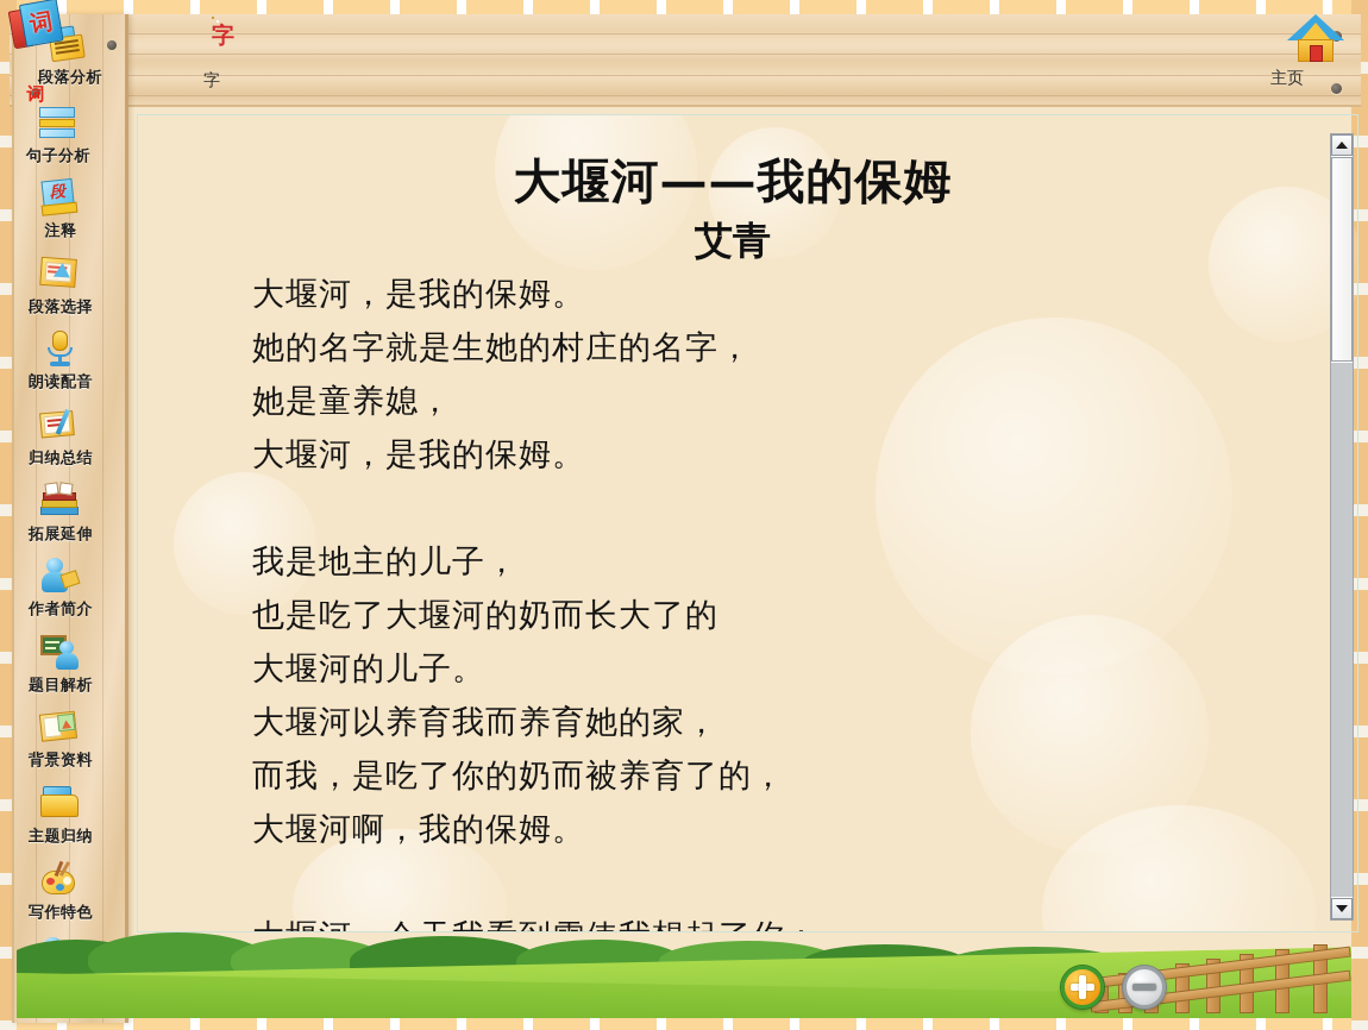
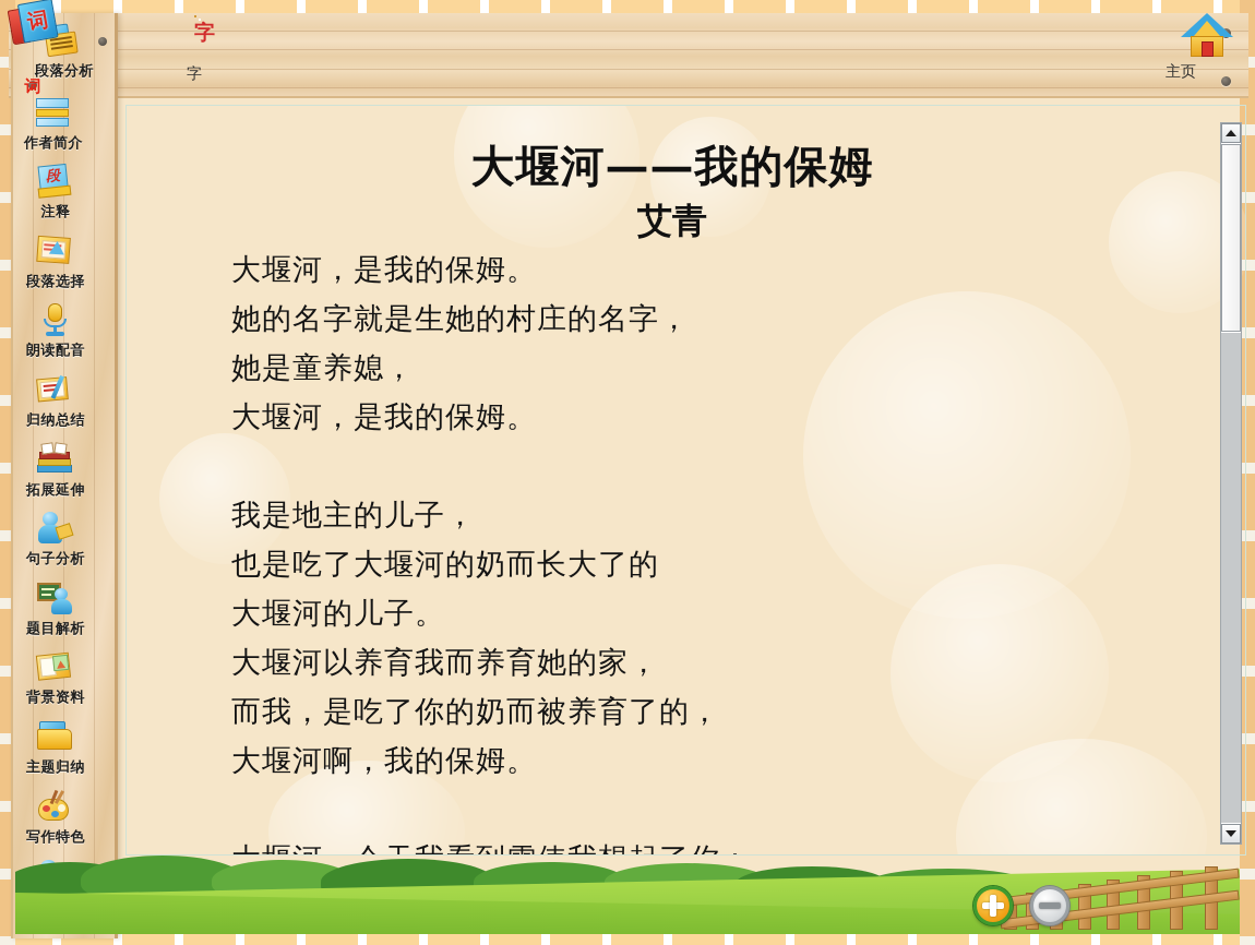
  字
  主页
  词
  段落分析
- 句子分析
+ 作者简介
  注释
  段落选择
  朗读配音
  归纳总结
  拓展延伸
- 作者简介
+ 句子分析
  题目解析
  背景资料
  主题归纳
  写作特色
  大堰河——我的保姆
  艾青
  大堰河，是我的保姆。
  她的名字就是生她的村庄的名字，
  她是童养媳，
  大堰河，是我的保姆。
  我是地主的儿子，
  也是吃了大堰河的奶而长大了的
  大堰河的儿子。
  大堰河以养育我而养育她的家，
  而我，是吃了你的奶而被养育了的，
  大堰河啊，我的保姆。
